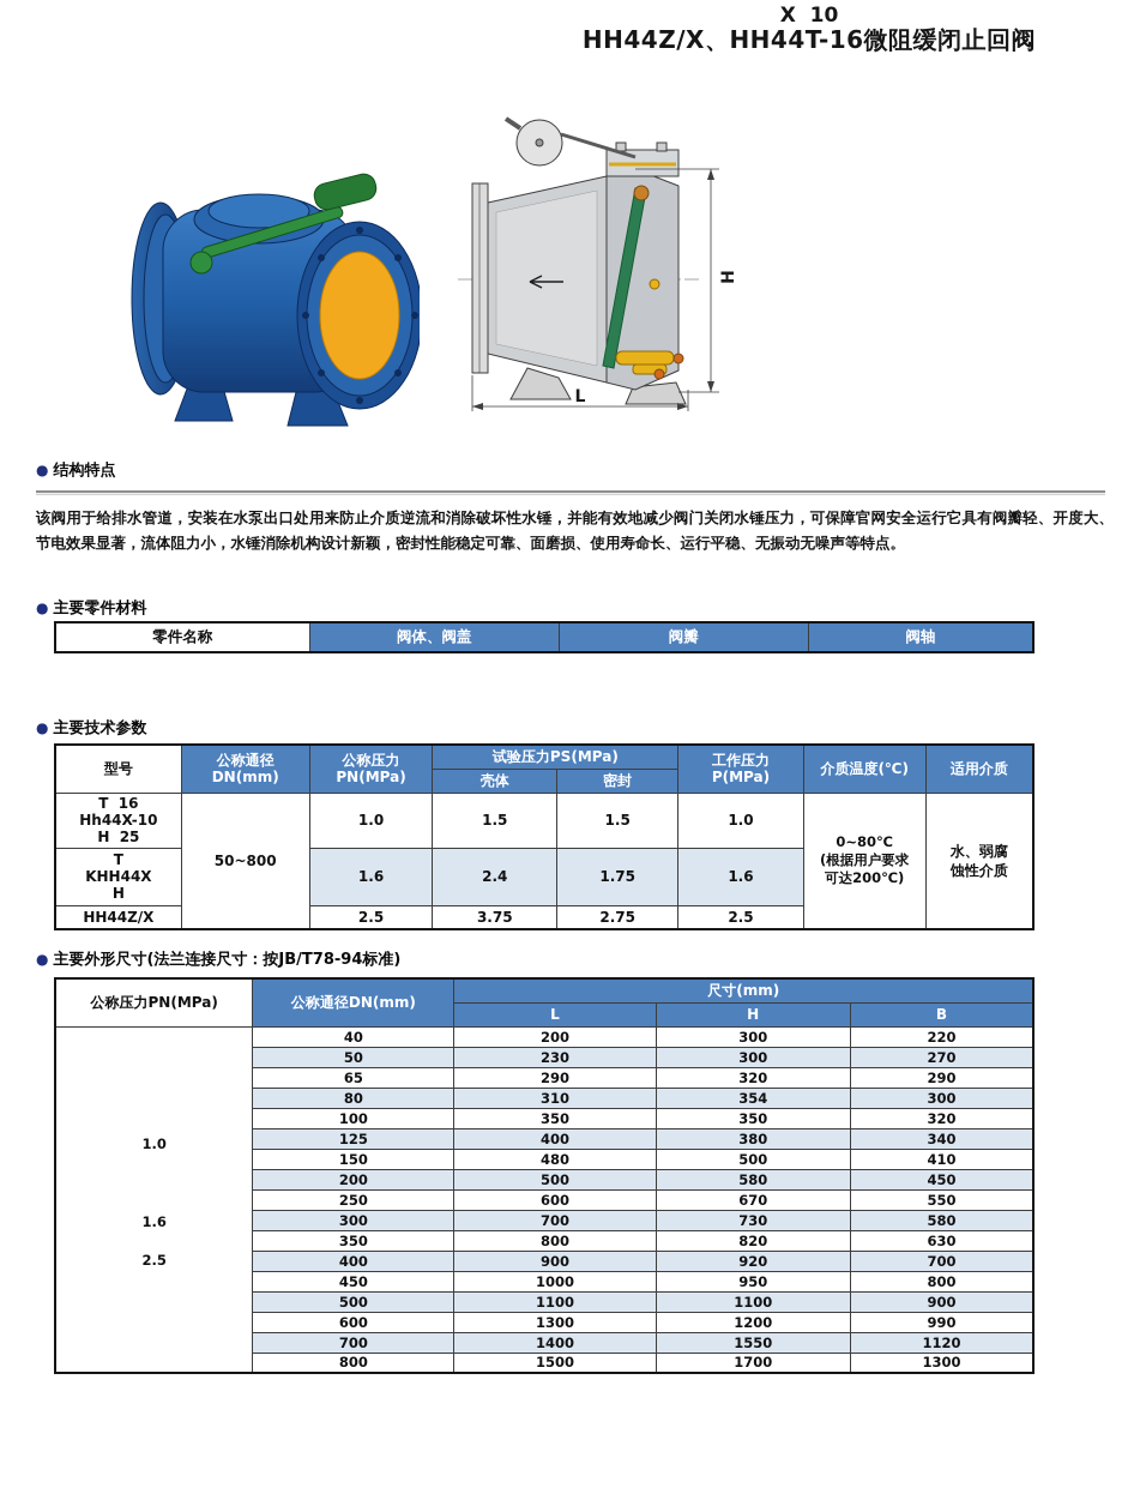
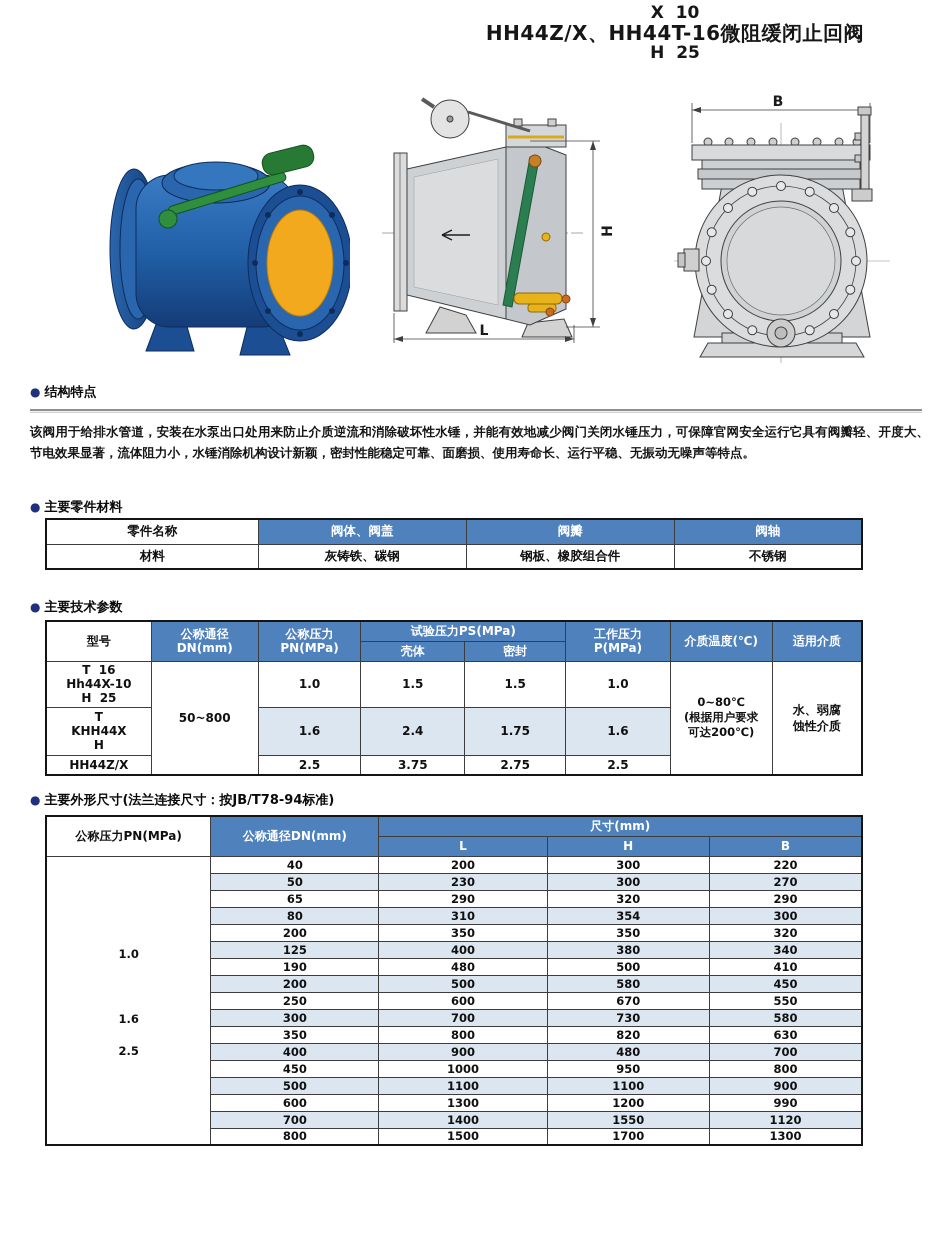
  X 10
  HH44Z/X、HH44T-16微阻缓闭止回阀
+ H 25
  L
+ B
  ●
  结构特点
  该阀用于给排水管道，安装在水泵出口处用来防止介质逆流和消除破坏性水锤，并能有效地减少阀门关闭水锤压力，可保障官网安全运行它具有阀瓣轻、开度大、节电效果显著，流体阻力小，水锤消除机构设计新颖，密封性能稳定可靠、面磨损、使用寿命长、运行平稳、无振动无噪声等特点。
  ●
  主要零件材料
  零件名称	阀体、阀盖	阀瓣	阀轴
+ 材料	灰铸铁、碳钢	钢板、橡胶组合件	不锈钢
  ●
  主要技术参数
  型号	公称通径 DN(mm)	公称压力 PN(MPa)	试验压力PS(MPa)	工作压力 P(MPa)	介质温度(℃)	适用介质
  壳体	密封
  T 16 Hh44X-10 H 25	50~800	1.0	1.5	1.5	1.0	0~80℃ (根据用户要求 可达200℃)	水、弱腐 蚀性介质
  T KHH44X H	1.6	2.4	1.75	1.6
  HH44Z/X	2.5	3.75	2.75	2.5
  ●
  主要外形尺寸(法兰连接尺寸：按JB/T78-94标准)
  公称压力PN(MPa)	公称通径DN(mm)	尺寸(mm)
  L	H	B
  1.01.62.5	40	200	300	220
  50	230	300	270
  65	290	320	290
  80	310	354	300
- 100	350	350	320
+ 200	350	350	320
  125	400	380	340
- 150	480	500	410
+ 190	480	500	410
  200	500	580	450
  250	600	670	550
  300	700	730	580
  350	800	820	630
- 400	900	920	700
+ 400	900	480	700
  450	1000	950	800
  500	1100	1100	900
  600	1300	1200	990
  700	1400	1550	1120
  800	1500	1700	1300
